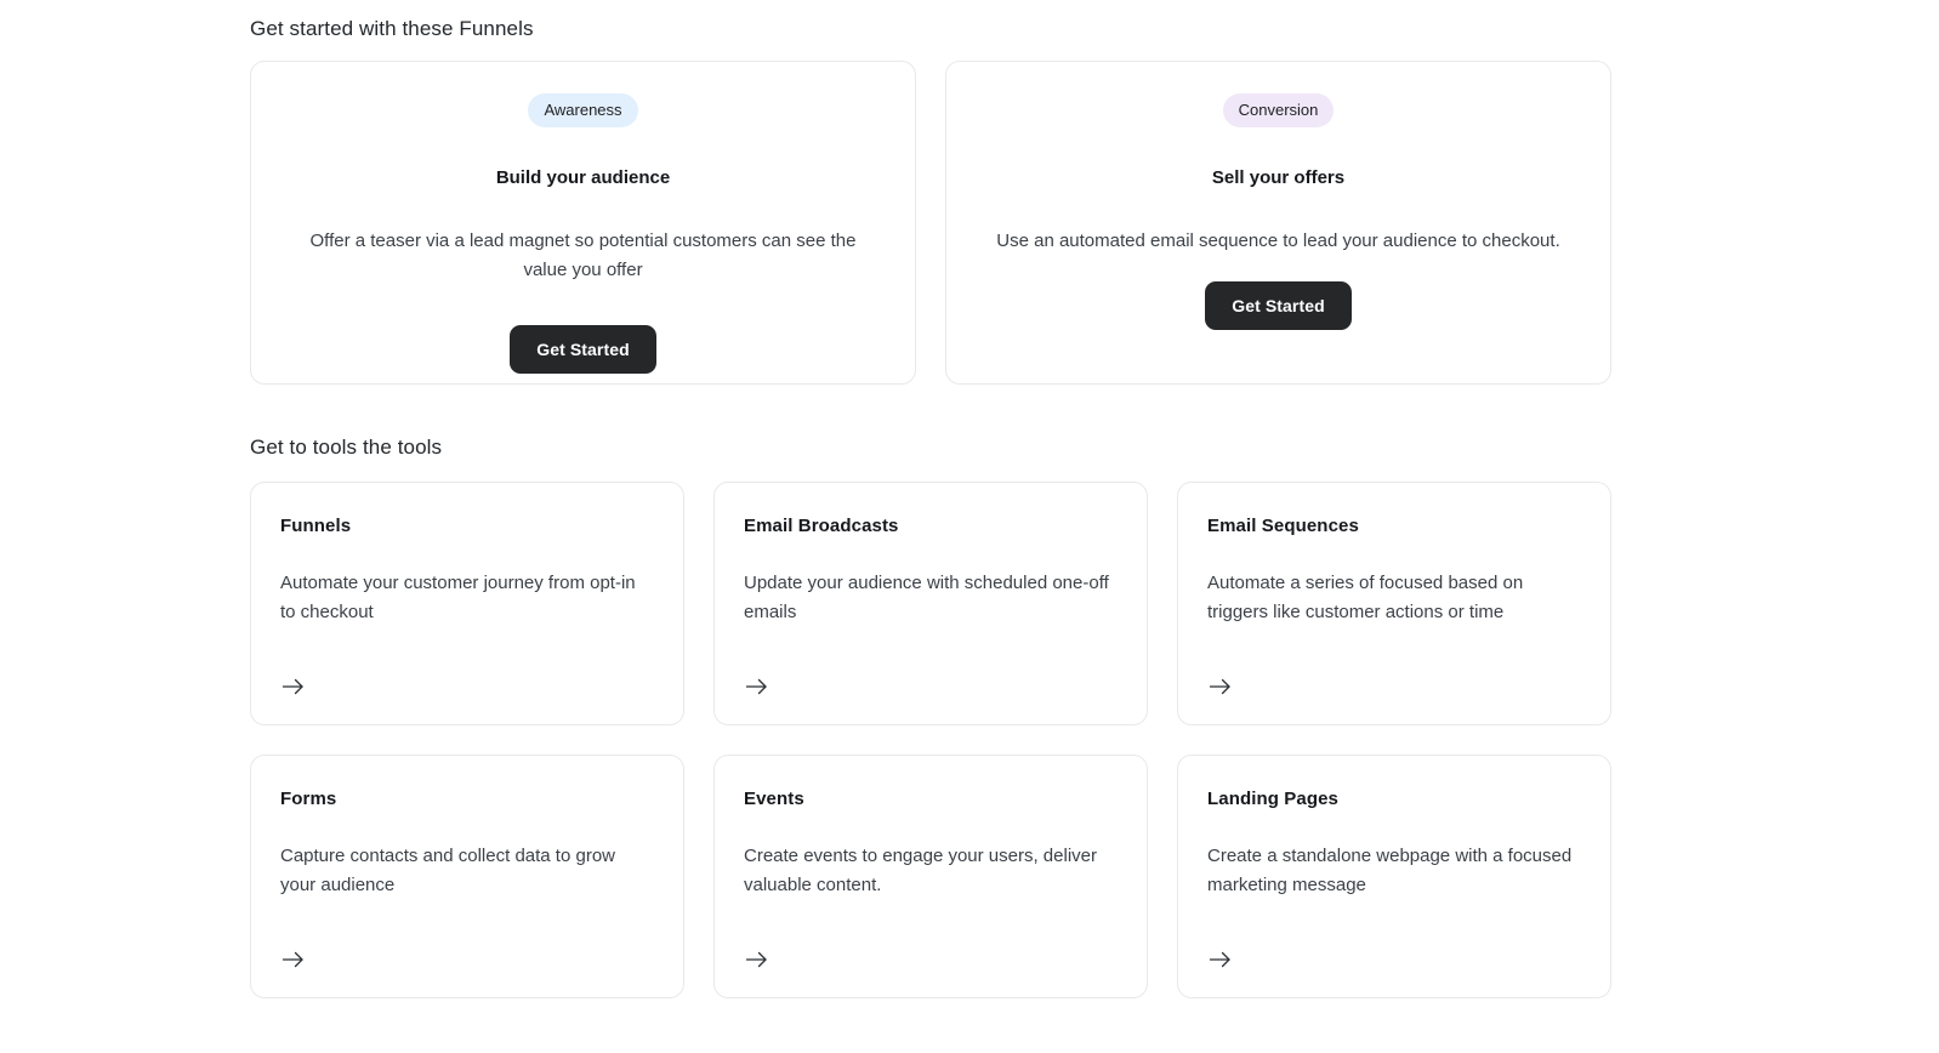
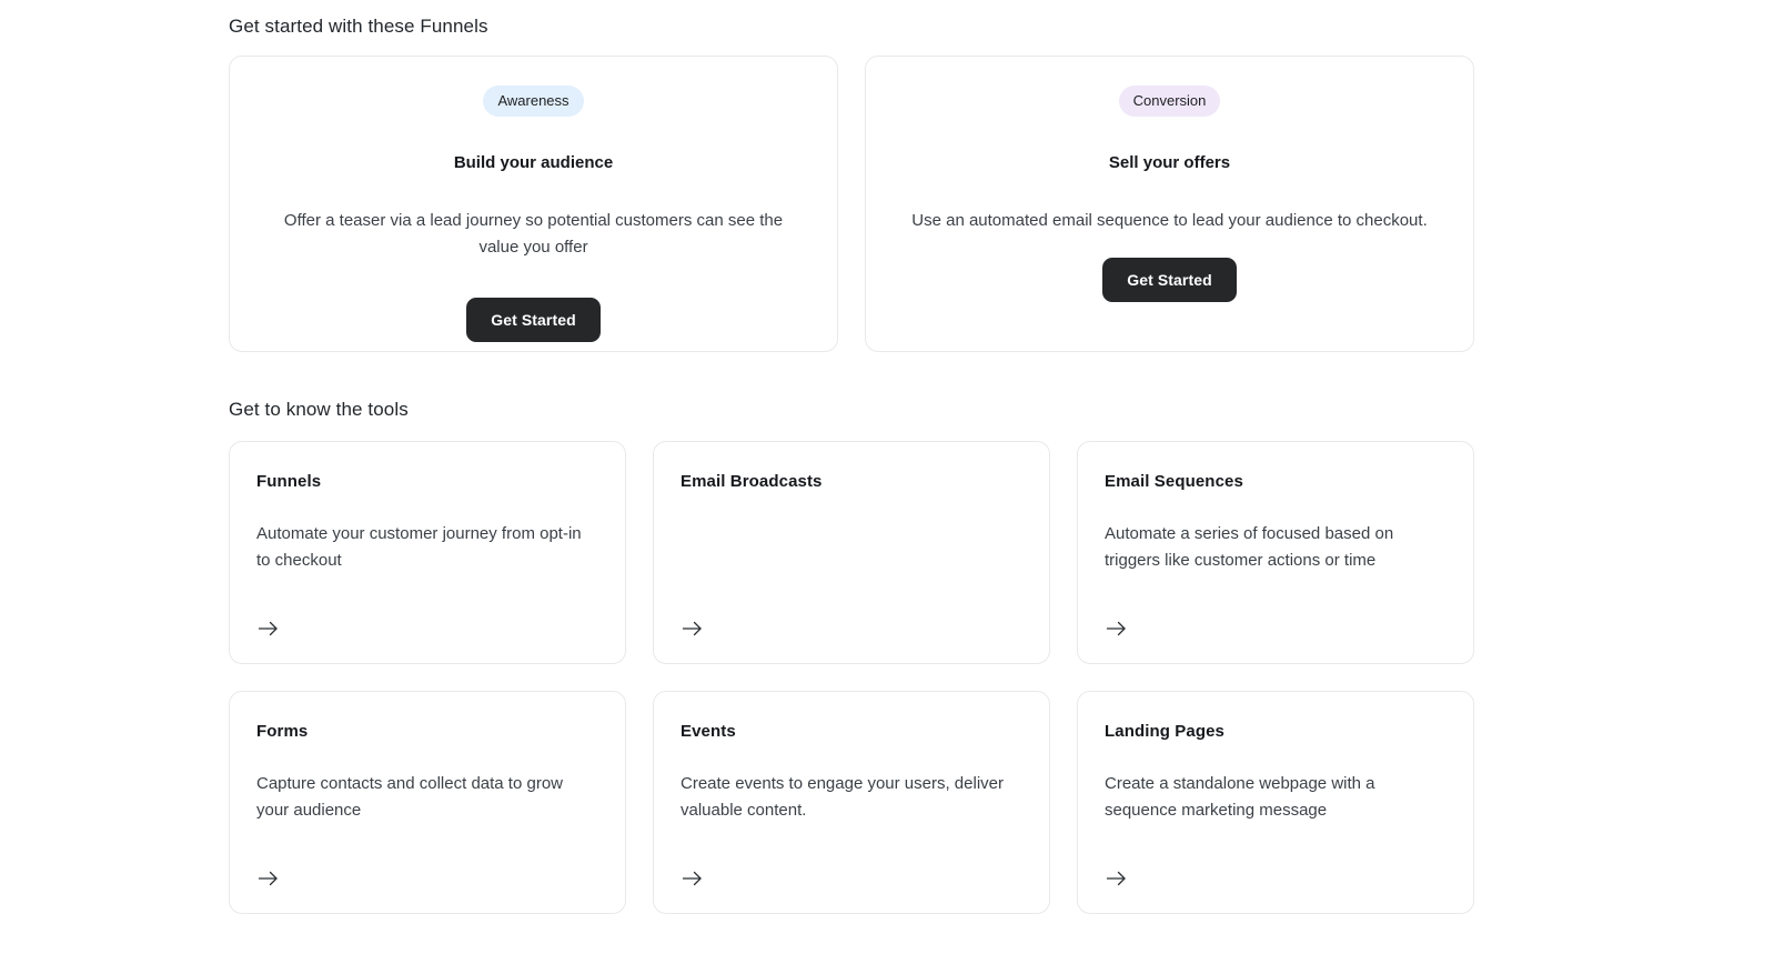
  Get started with these Funnels
  Awareness
  Build your audience
- Offer a teaser via a lead magnet so potential customers can see the value you offer
+ Offer a teaser via a lead journey so potential customers can see the value you offer
  Get Started
  Conversion
  Sell your offers
  Use an automated email sequence to lead your audience to checkout.
  Get Started
- Get to tools the tools
+ Get to know the tools
  Funnels
  Automate your customer journey from opt-in to checkout
  Email Broadcasts
- Update your audience with scheduled one-off emails
  Email Sequences
  Automate a series of focused based on triggers like customer actions or time
  Forms
  Capture contacts and collect data to grow your audience
  Events
  Create events to engage your users, deliver valuable content.
  Landing Pages
- Create a standalone webpage with a focused marketing message
+ Create a standalone webpage with a sequence marketing message
